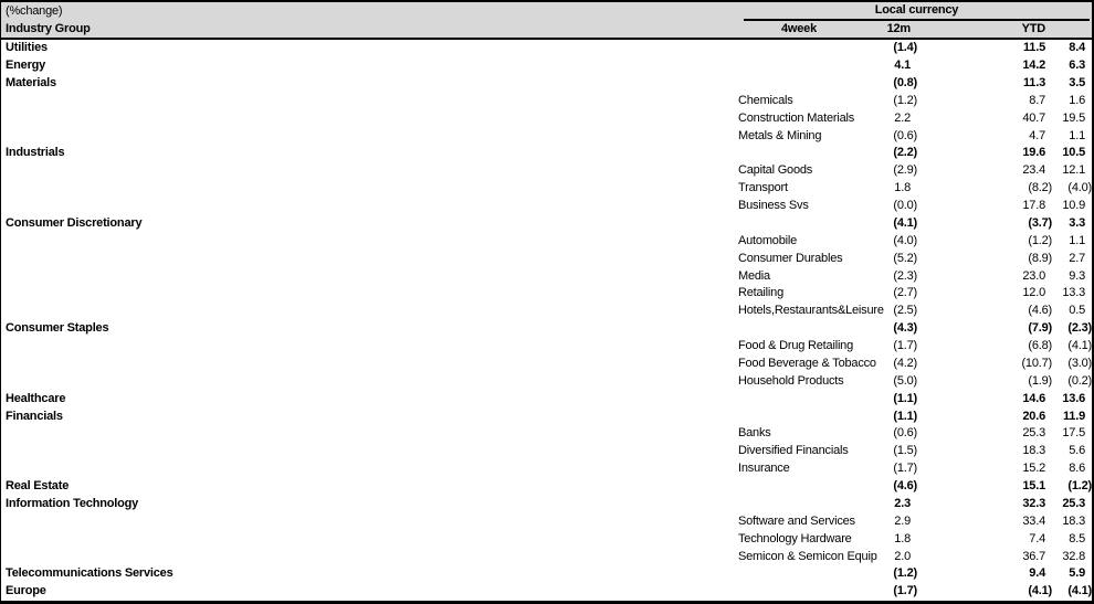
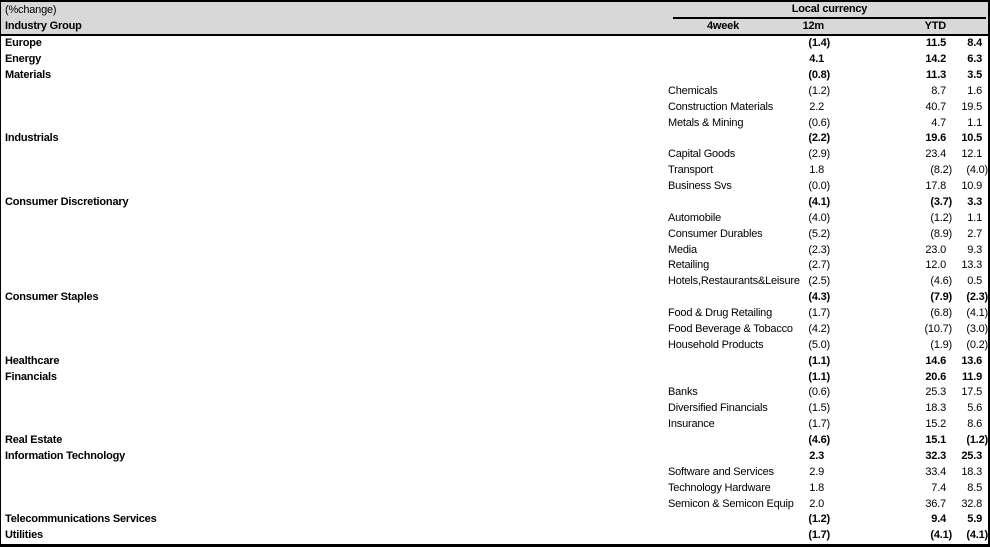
  (%change)
  Local currency
  Industry Group
  4week
  12m
  YTD
- Utilities
+ Europe
  (1.4)
  11.5
  8.4
  Energy
  4.1
  14.2
  6.3
  Materials
  (0.8)
  11.3
  3.5
  Chemicals
  (1.2)
  8.7
  1.6
  Construction Mate
  2.2
  40.7
  19.5
  Metals & Mining
  (0.6)
  4.7
  1.1
  Industrials
  (2.2)
  19.6
  10.5
  Capital Goods
  (2.9)
  23.4
  12.1
  Transport
  1.8
  (8.2)
  (4.0)
  Business Svs
  (0.0)
  17.8
  10.9
  Consumer Discretionary
  (4.1)
  (3.7)
  3.3
  Automobile
  (4.0)
  (1.2)
  1.1
  Consumer Durabl
  (5.2)
  (8.9)
  2.7
  Media
  (2.3)
  23.0
  9.3
  Retailing
  (2.7)
  12.0
  13.3
  (2.5)
  (4.6)
  0.5
  Consumer Staples
  (4.3)
  (7.9)
  (2.3)
  Food & Drug Reta
  (1.7)
  (6.8)
  (4.1)
  (4.2)
  (10.7)
  (3.0)
  Household Produc
  (5.0)
  (1.9)
  (0.2)
  Healthcare
  (1.1)
  14.6
  13.6
  Financials
  (1.1)
  20.6
  11.9
  Banks
  (0.6)
  25.3
  17.5
  Diversified Financi
  (1.5)
  18.3
  5.6
  Insurance
  (1.7)
  15.2
  8.6
  Real Estate
  (4.6)
  15.1
  (1.2)
  Information Technology
  2.3
  32.3
  25.3
  Software and Serv
  2.9
  33.4
  18.3
  Technology Hardw
  1.8
  7.4
  8.5
  2.0
  36.7
  32.8
  Telecommunications Services
  (1.2)
  9.4
  5.9
- Europe
+ Utilities
  (1.7)
  (4.1)
  (4.1)
